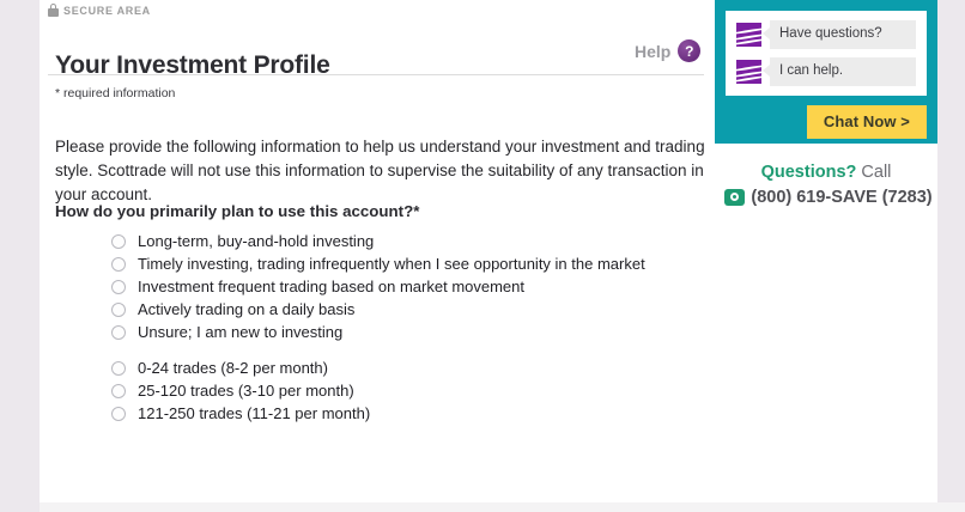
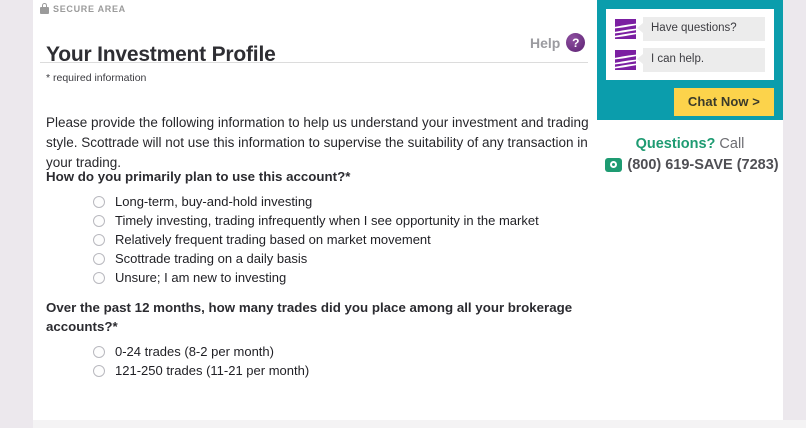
  SECURE AREA
  Your Investment Profile
  Help
  ?
  * required information
- Please provide the following information to help us understand your investment and trading style. Scottrade will not use this information to supervise the suitability of any transaction in your account.
+ Please provide the following information to help us understand your investment and trading style. Scottrade will not use this information to supervise the suitability of any transaction in your trading.
  How do you primarily plan to use this account?*
  Long-term, buy-and-hold investing
  Timely investing, trading infrequently when I see opportunity in the market
- Investment frequent trading based on market movement
+ Relatively frequent trading based on market movement
- Actively trading on a daily basis
+ Scottrade trading on a daily basis
  Unsure; I am new to investing
+ Over the past 12 months, how many trades did you place among all your brokerage accounts?*
  0-24 trades (8-2 per month)
- 25-120 trades (3-10 per month)
  121-250 trades (11-21 per month)
  Have questions?
  I can help.
  Chat Now >
  Questions? Call
  (800) 619-SAVE (7283)
